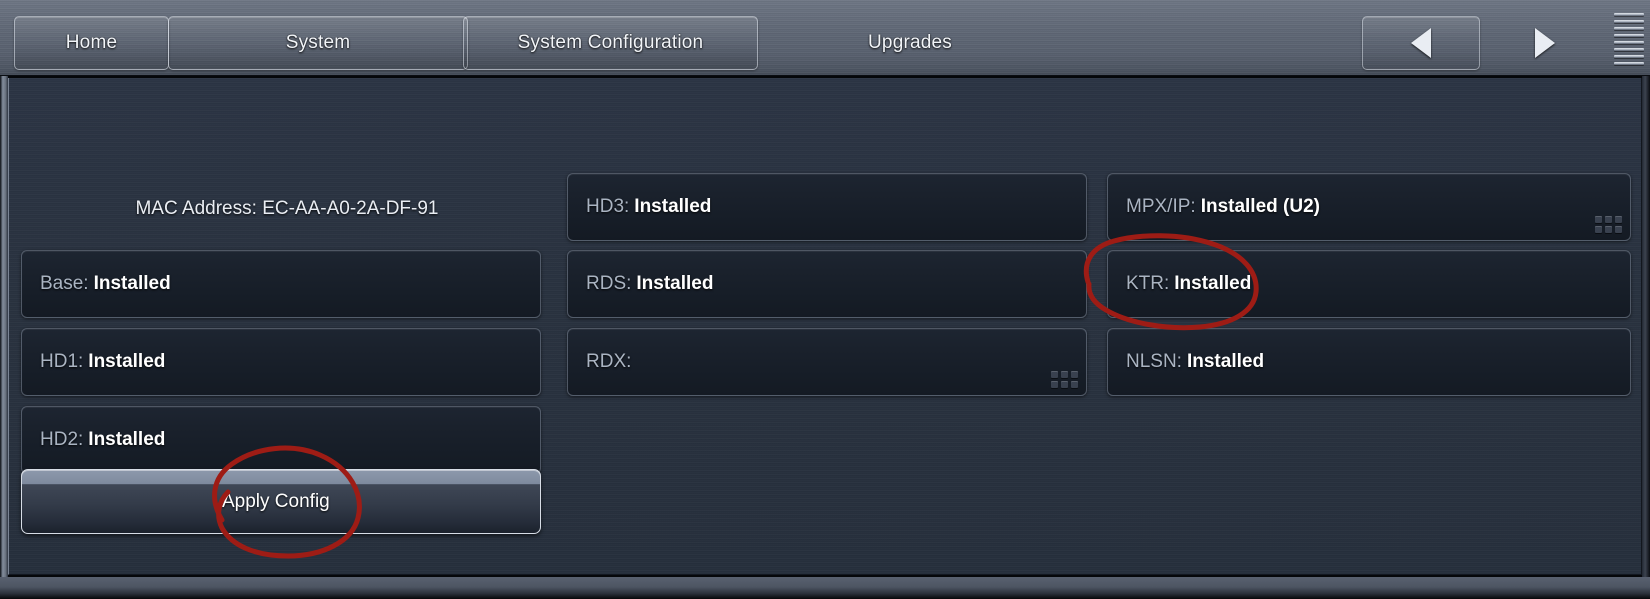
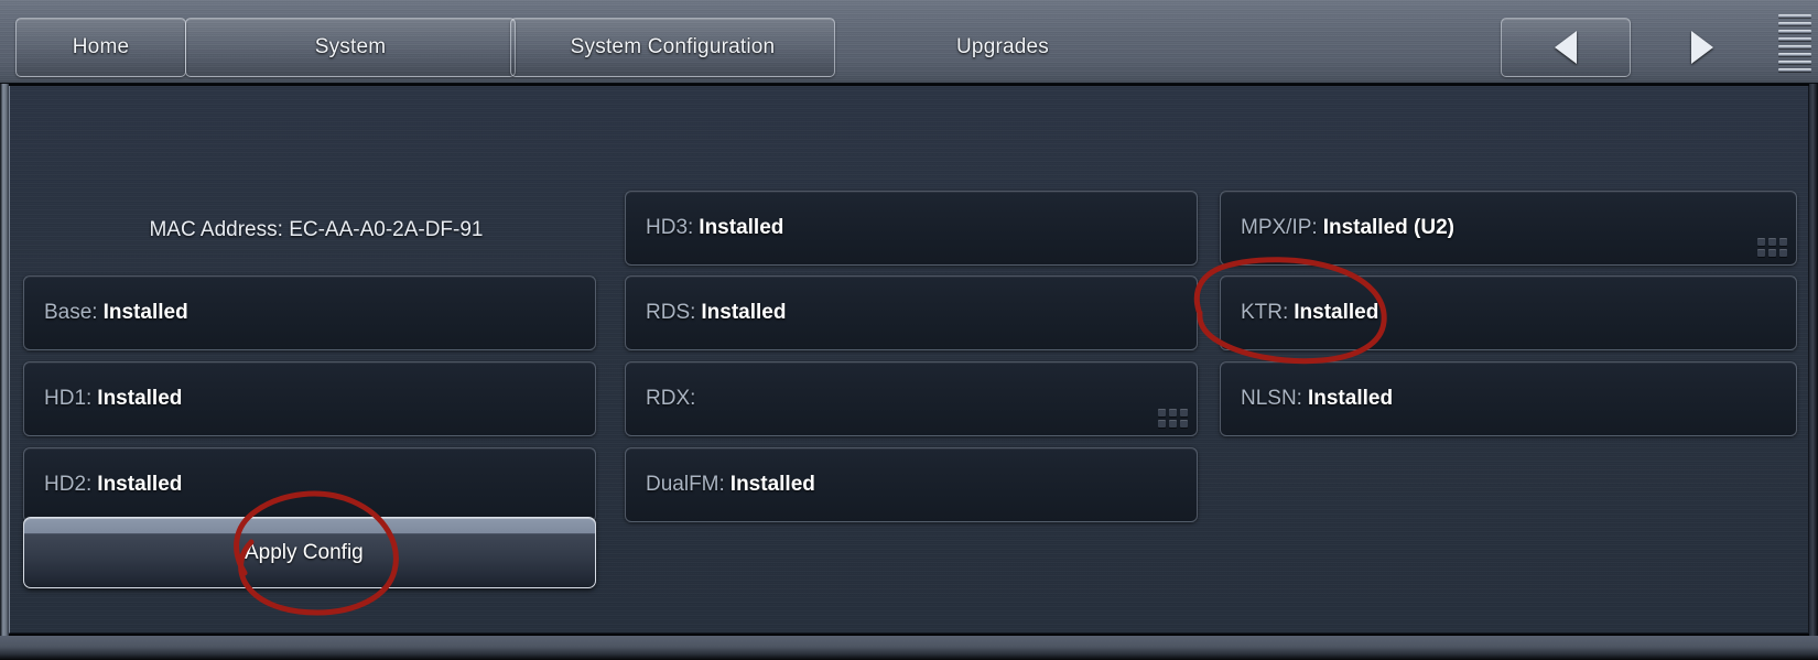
  Home
  System
  System Configuration
  Upgrades
  MAC Address: EC-AA-A0-2A-DF-91
  Base: Installed
  HD1: Installed
  HD2: Installed
  HD3: Installed
  RDS: Installed
  RDX:
+ DualFM: Installed
  MPX/IP: Installed (U2)
  KTR: Installed
  NLSN: Installed
  Apply Config
